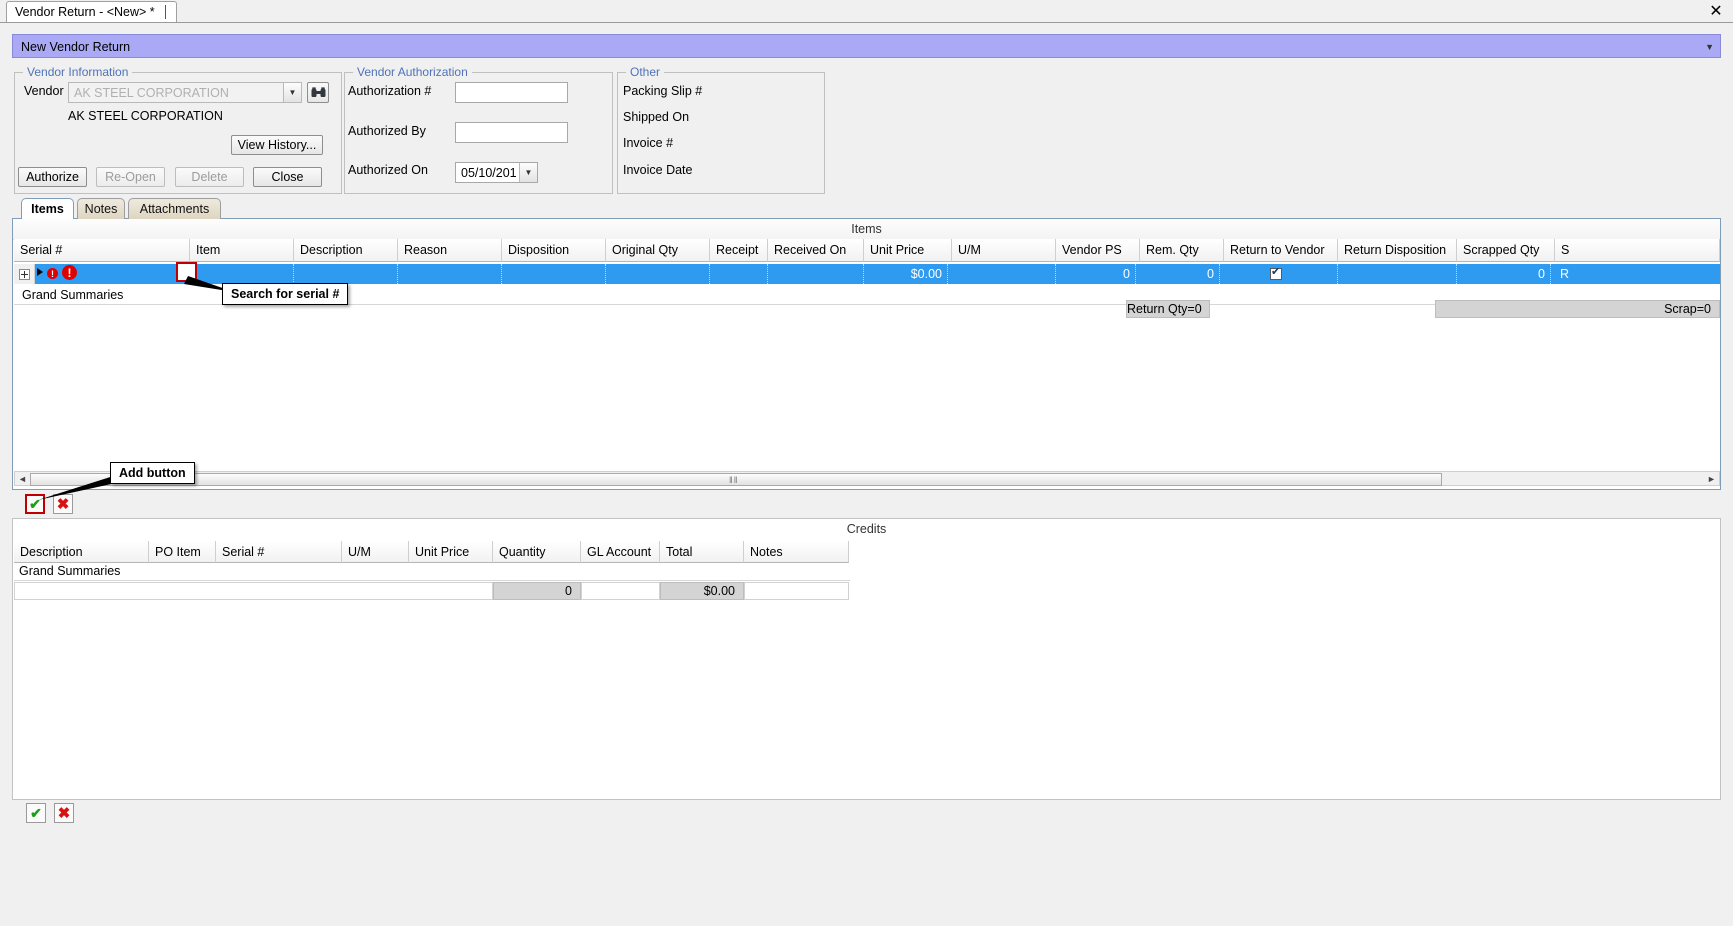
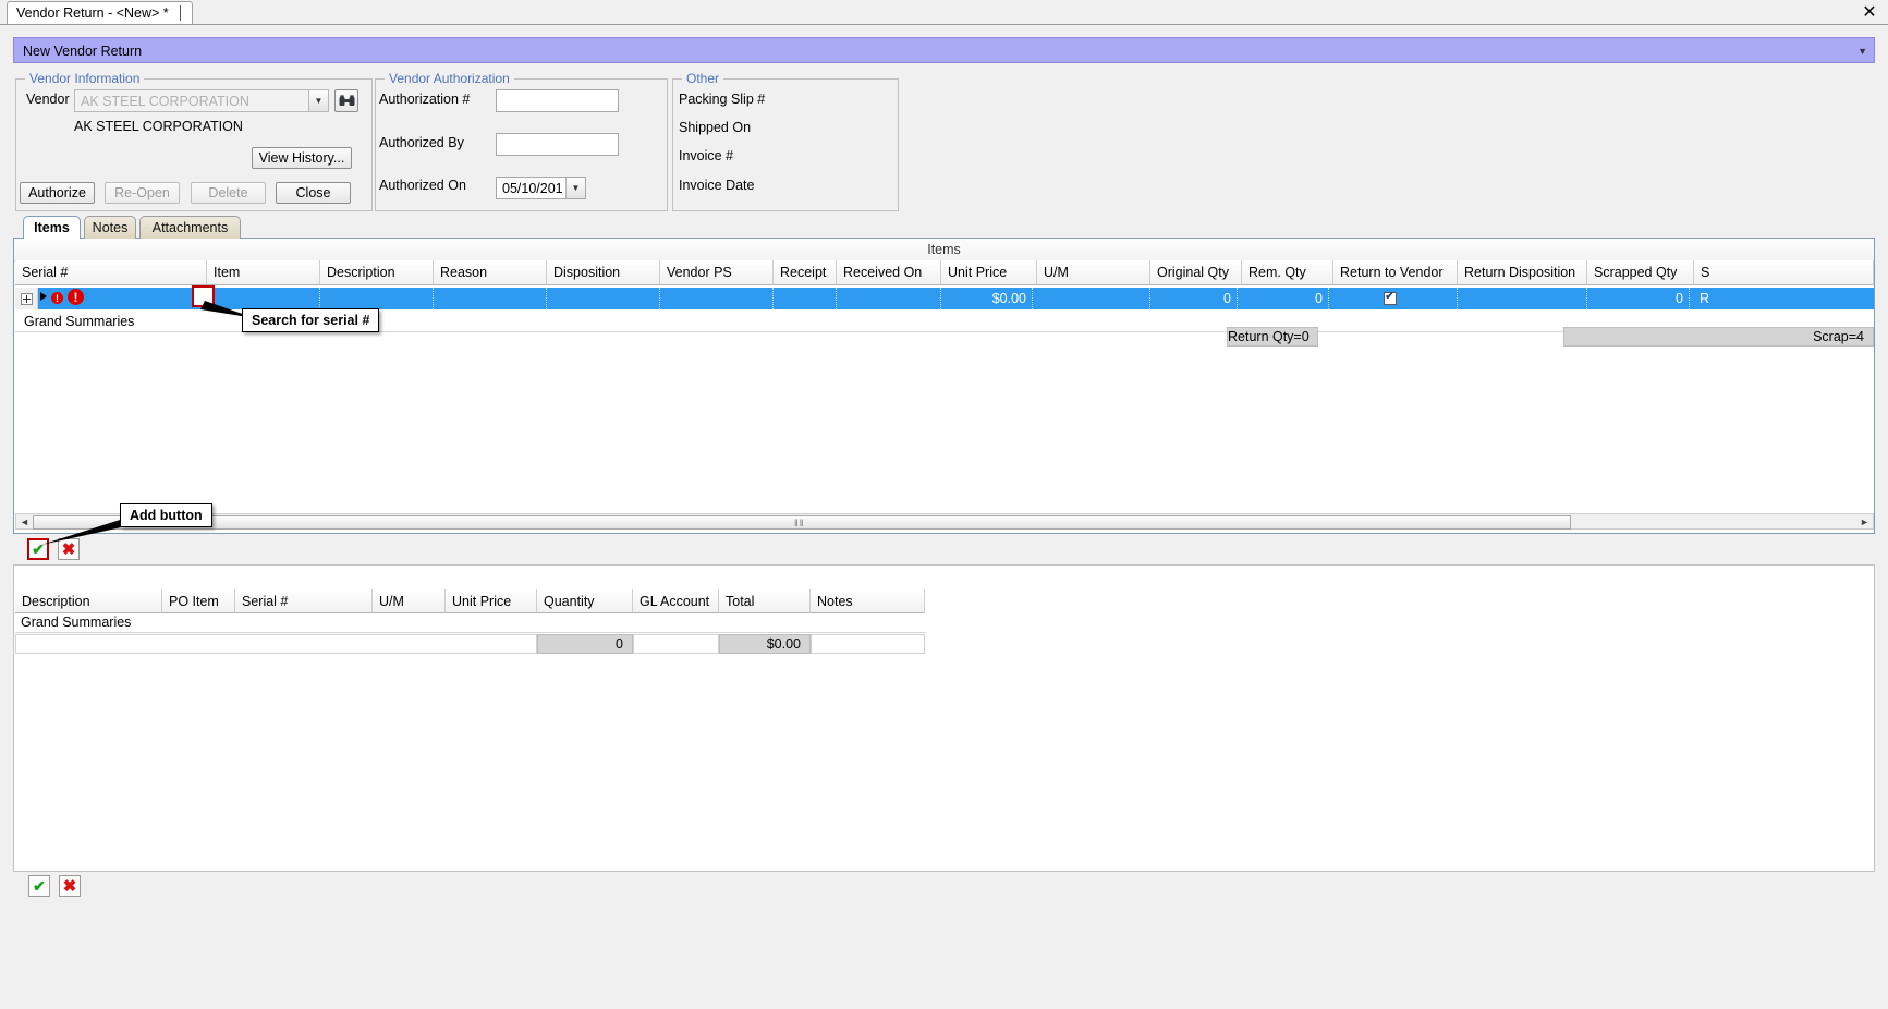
  Vendor Return - <New> *
  ✕
  New Vendor Return
  ▼
  Vendor Information
  Vendor
  AK STEEL CORPORATION
  ▼
  AK STEEL CORPORATION
  View History...
  Authorize
  Re-Open
  Delete
  Close
  Vendor Authorization
  Authorization #
  Authorized By
  Authorized On
  05/10/201
  ▼
  Other
  Packing Slip #
  Shipped On
  Invoice #
  Invoice Date
  Items
  Notes
  Attachments
  Items
  Serial #
  Item
  Description
  Reason
  Disposition
- Original Qty
+ Vendor PS
  Receipt
  Received On
  Unit Price
  U/M
- Vendor PS
+ Original Qty
  Rem. Qty
  Return to Vendor
  Return Disposition
  Scrapped Qty
  S
  !
  !
  $0.00
  0
  0
  0
  R
  Grand Summaries
  Return Qty=0
- Scrap=0
+ Scrap=4
  ◄
  ‖‖
  ►
  ✔
  ✖
- Credits
  Description
  PO Item
  Serial #
  U/M
  Unit Price
  Quantity
  GL Account
  Total
  Notes
  Grand Summaries
  0
  $0.00
  ✔
  ✖
  Search for serial #
  Add button
